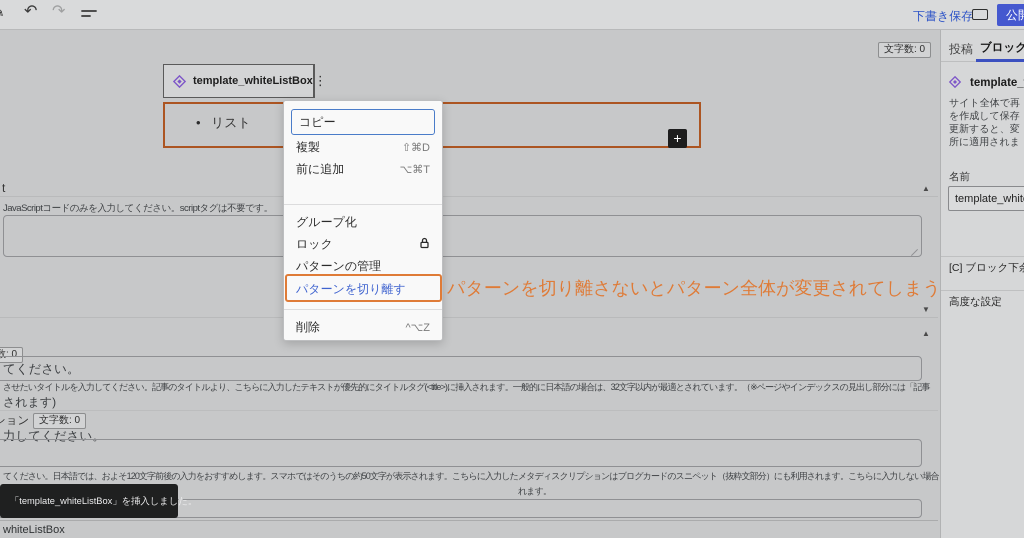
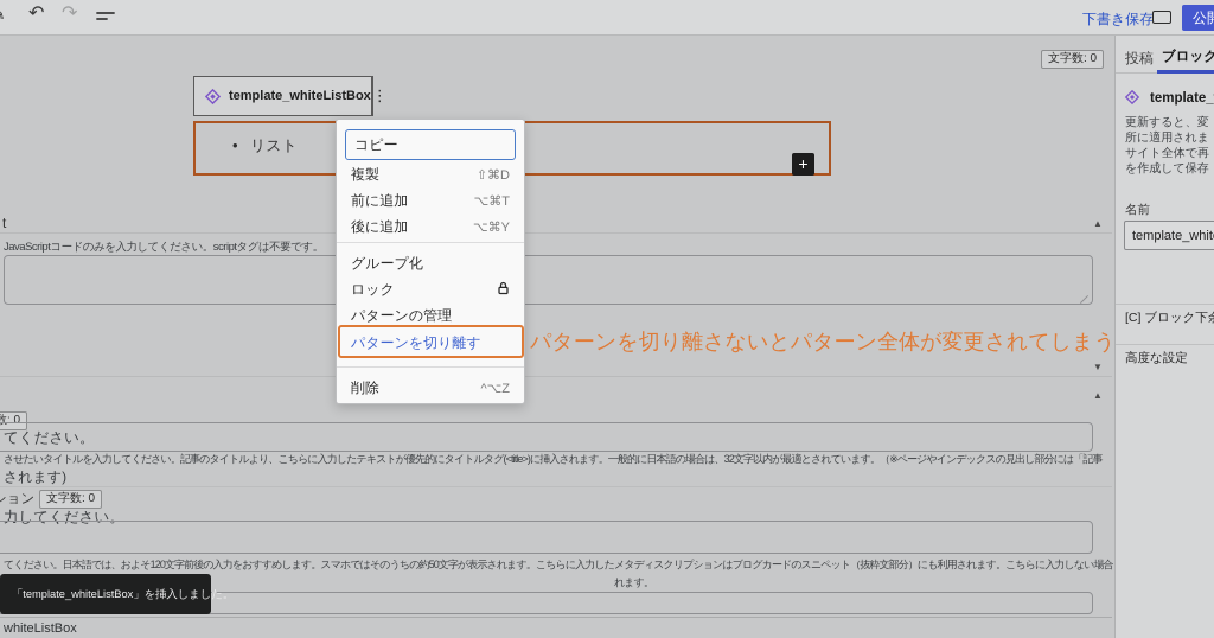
  ↶
  ↷
  下書き保存
  文字数: 0
  template_whiteListBox
  ⋮
  •
  リスト
  +
  t
  ▲
  JavaScriptコードのみを入力してください。scriptタグは不要です。
  ▼
  ▲
  てください。
  させたいタイトルを入力してください。記事のタイトルより、こちらに入力したテキストが優先的にタイトルタグ(<title>)に挿入されます。一般的に日本語の場合は、32文字以内が最適とされています。（※ページやインデックスの見出し部分には「記事
  されます)
  文字数: 0
  力してください。
  てください。日本語では、およそ120文字前後の入力をおすすめします。スマホではそのうちの約50文字が表示されます。こちらに入力したメタディスクリプションはブログカードのスニペット（抜粋文部分）にも利用されます。こちらに入力しない場合
  れます。
  whiteListBox
  コピー
  複製
  ⇧⌘D
  前に追加
  ⌥⌘T
+ 後に追加
+ ⌥⌘Y
  グループ化
  ロック
  パターンの管理
  パターンを切り離す
  削除
  ^⌥Z
  パターンを切り離さないとパターン全体が変更されてしまう
  「template_whiteListBox」を挿入しました。
  投稿
  ブロック
  template_
- サイト全体で再
+ 更新すると、変
- を作成して保存
+ 所に適用されま
- 更新すると、変
+ サイト全体で再
- 所に適用されま
+ を作成して保存
  名前
  template_whit
  [C] ブロック下
  高度な設定
